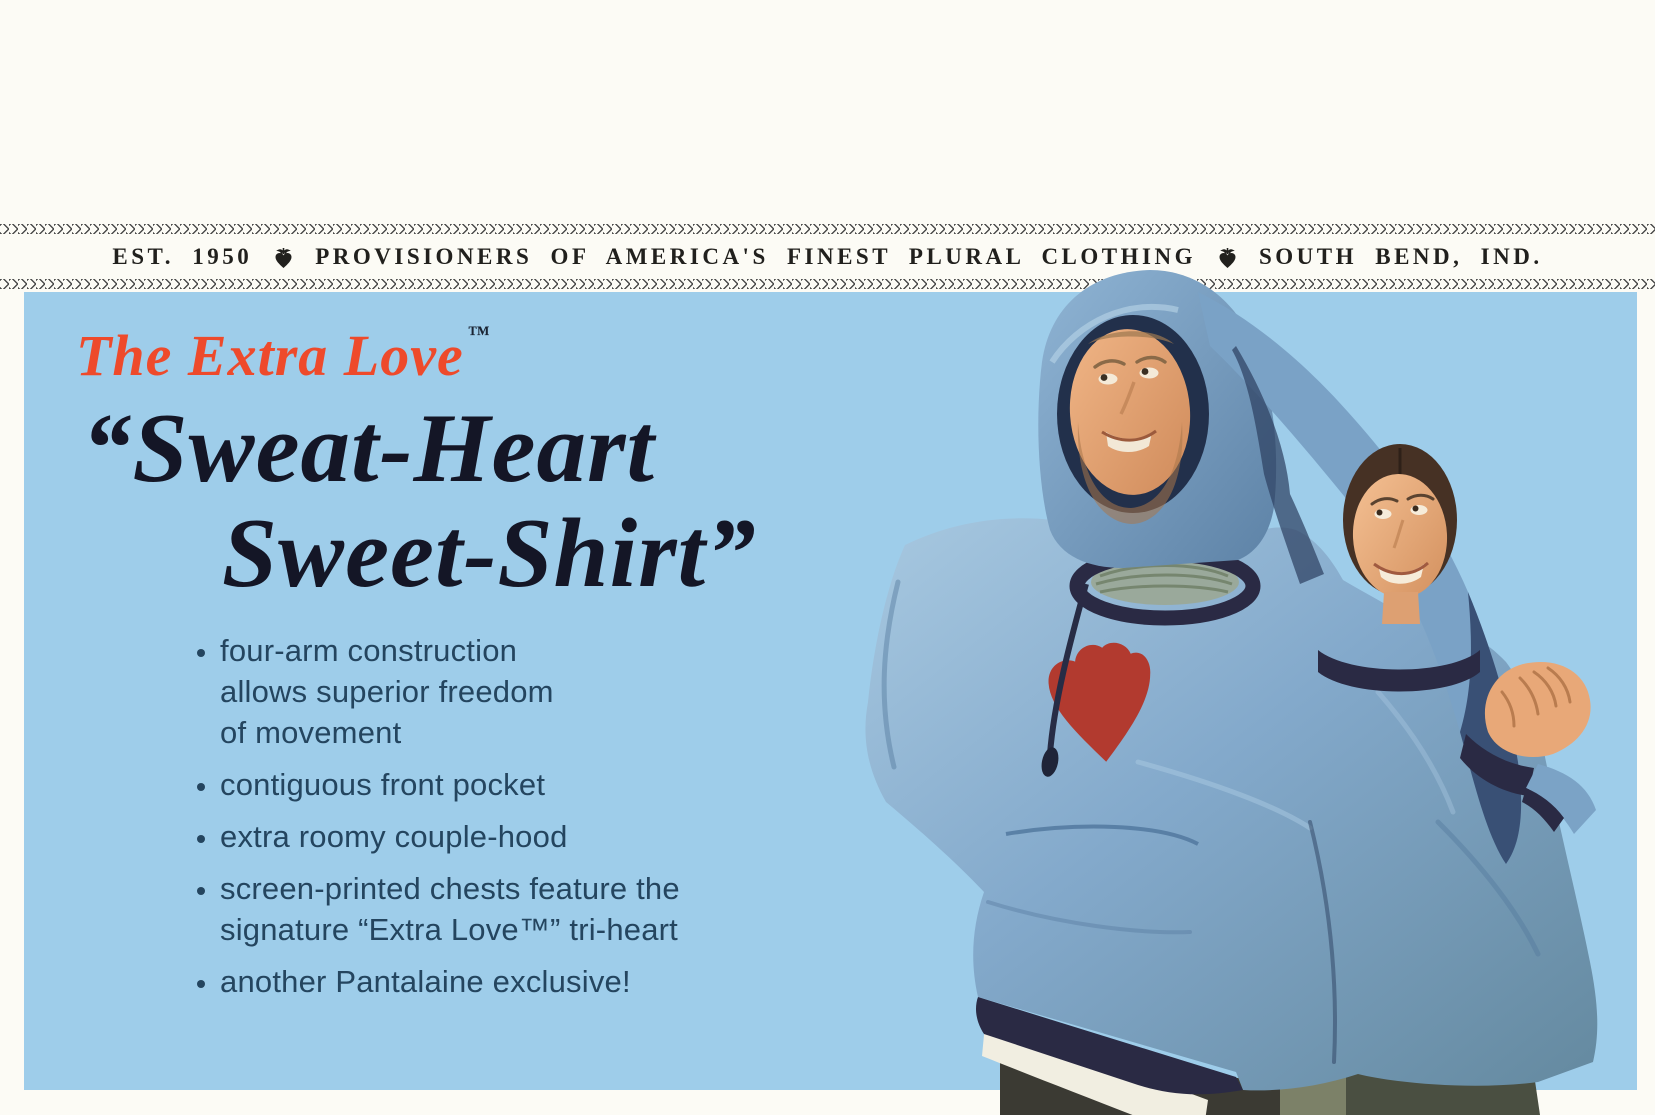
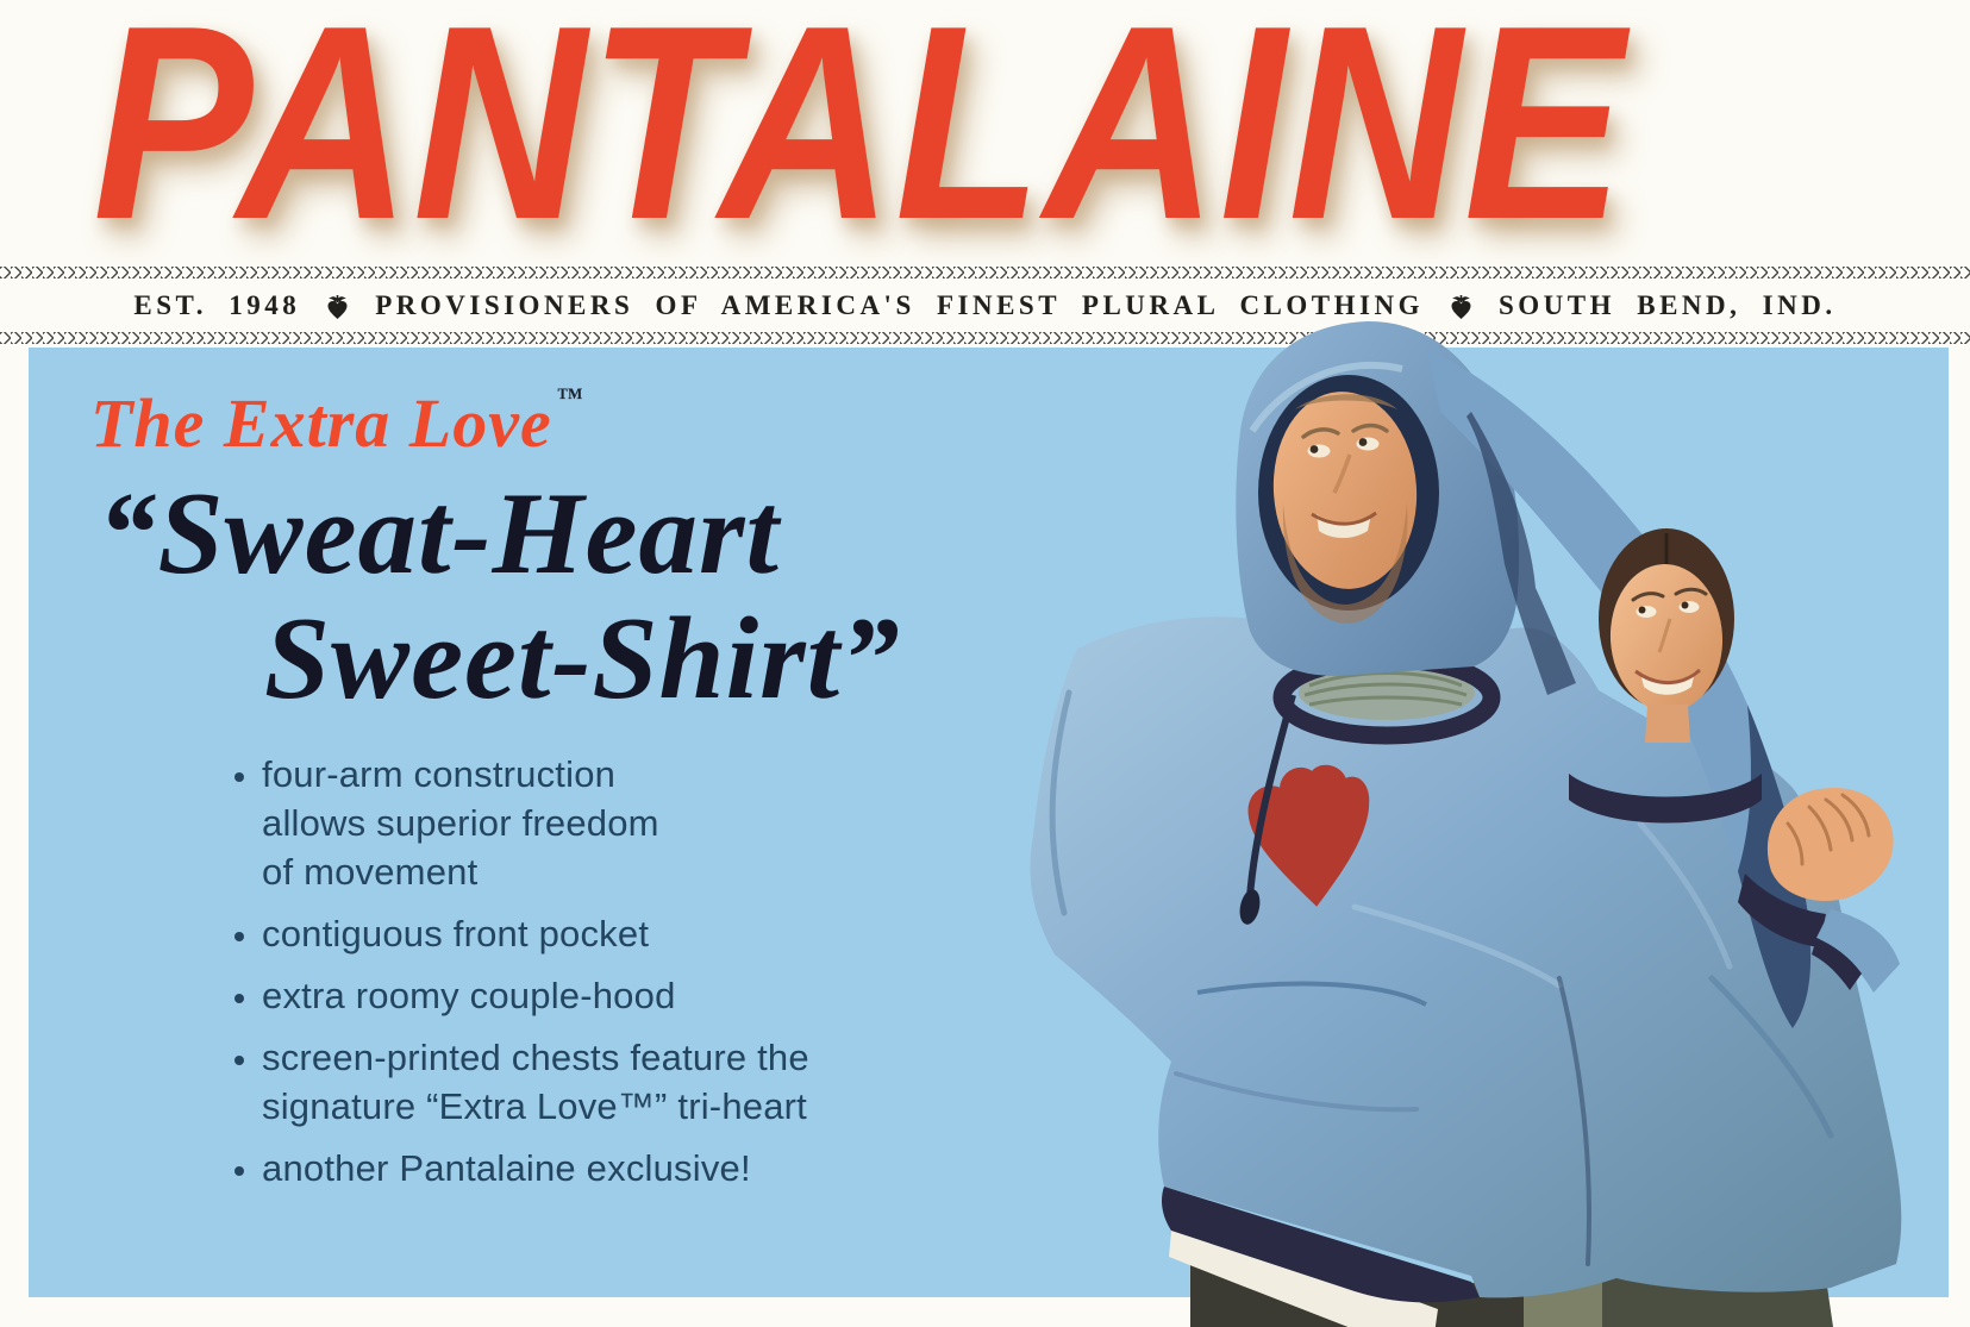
+ PANTALAINE
- EST. 1950
+ EST. 1948
  PROVISIONERS OF AMERICA'S FINEST PLURAL CLOTHING
  SOUTH BEND, IND.
  The Extra Love ™
  “Sweat-Heart
  Sweet-Shirt”
  four-arm construction
  allows superior freedom
  of movement
  contiguous front pocket
  extra roomy couple-hood
  screen-printed chests feature the
  signature “Extra Love™” tri-heart
  another Pantalaine exclusive!
